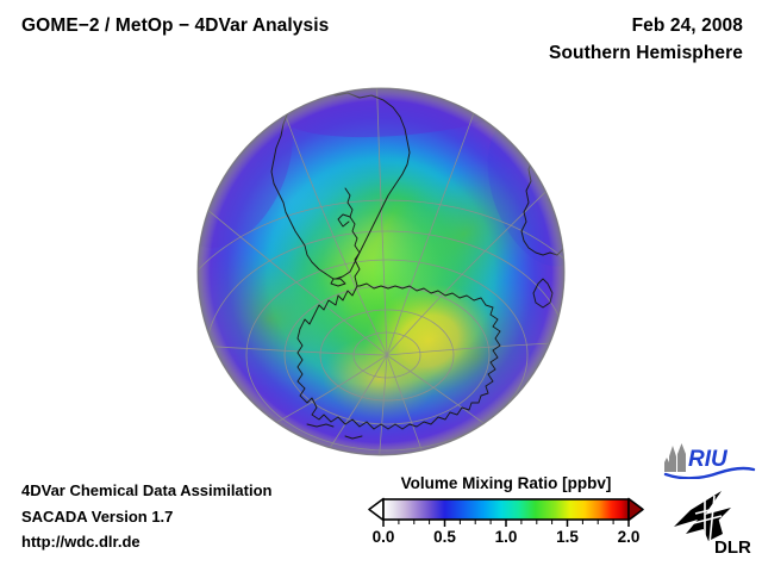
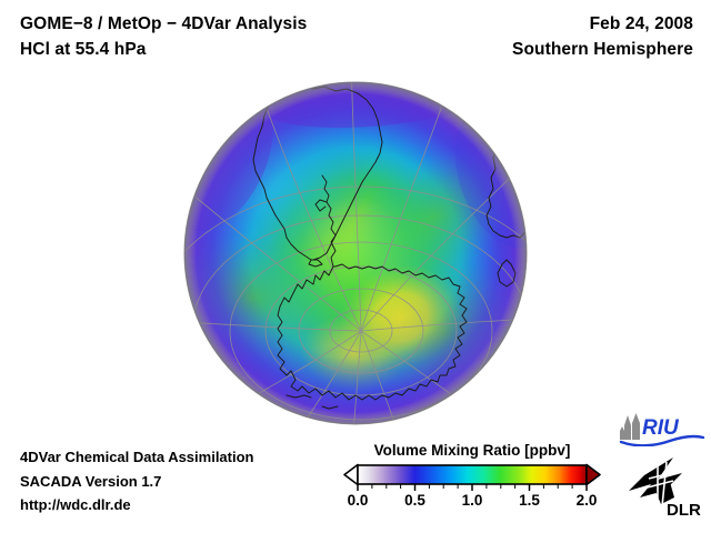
- GOME−2 / MetOp − 4DVar Analysis
+ GOME−8 / MetOp − 4DVar Analysis
+ HCl at 55.4 hPa
  Feb 24, 2008
  Southern Hemisphere
  4DVar Chemical Data Assimilation
  SACADA Version 1.7
  http://wdc.dlr.de
  Volume Mixing Ratio [ppbv]
  0.0
  0.5
  1.0
  1.5
  2.0
  RIU
  DLR
